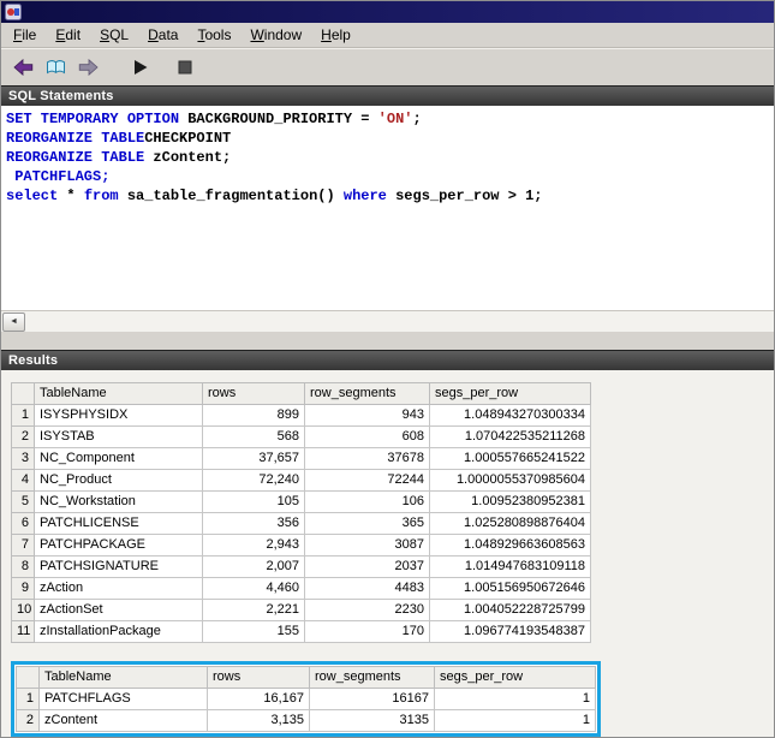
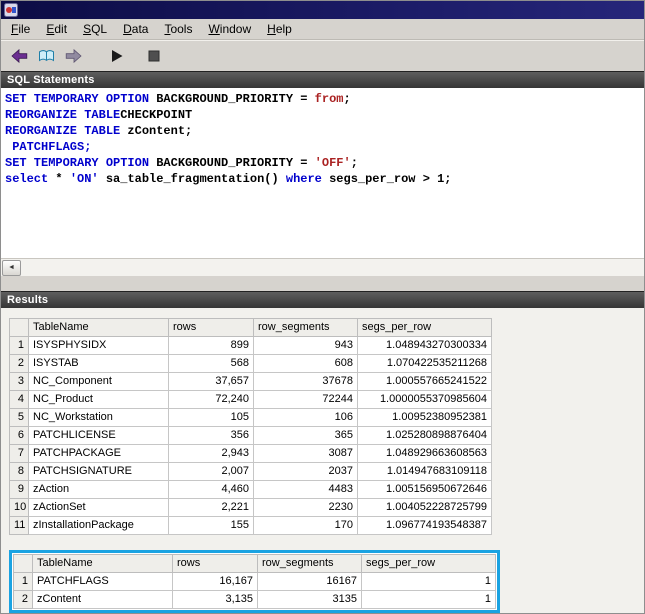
  File
  Edit
  SQL
  Data
  Tools
  Window
  Help
  SQL Statements
- SET TEMPORARY OPTION BACKGROUND_PRIORITY = 'ON';
+ SET TEMPORARY OPTION BACKGROUND_PRIORITY = from;
  REORGANIZE TABLECHECKPOINT
  REORGANIZE TABLE zContent;
  PATCHFLAGS;
+ SET TEMPORARY OPTION BACKGROUND_PRIORITY = 'OFF';
- select * from sa_table_fragmentation() where segs_per_row > 1;
+ select * 'ON' sa_table_fragmentation() where segs_per_row > 1;
  Results
  	TableName	rows	row_segments	segs_per_row
  1	ISYSPHYSIDX	899	943	1.048943270300334
  2	ISYSTAB	568	608	1.070422535211268
  3	NC_Component	37,657	37678	1.000557665241522
  4	NC_Product	72,240	72244	1.0000055370985604
  5	NC_Workstation	105	106	1.00952380952381
  6	PATCHLICENSE	356	365	1.025280898876404
  7	PATCHPACKAGE	2,943	3087	1.048929663608563
  8	PATCHSIGNATURE	2,007	2037	1.014947683109118
  9	zAction	4,460	4483	1.005156950672646
  10	zActionSet	2,221	2230	1.004052228725799
  11	zInstallationPackage	155	170	1.096774193548387
  	TableName	rows	row_segments	segs_per_row
  1	PATCHFLAGS	16,167	16167	1
  2	zContent	3,135	3135	1
